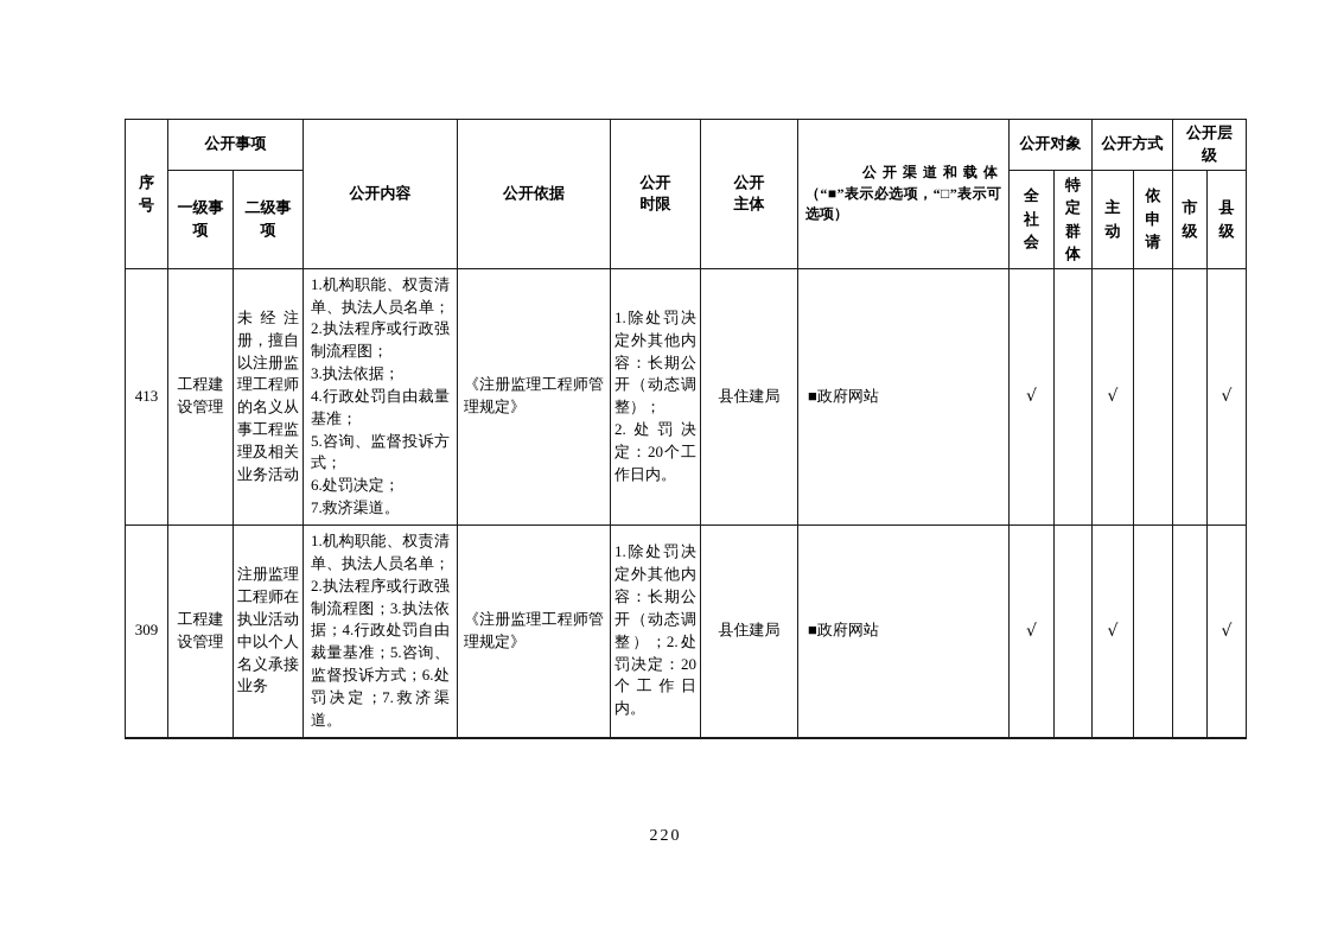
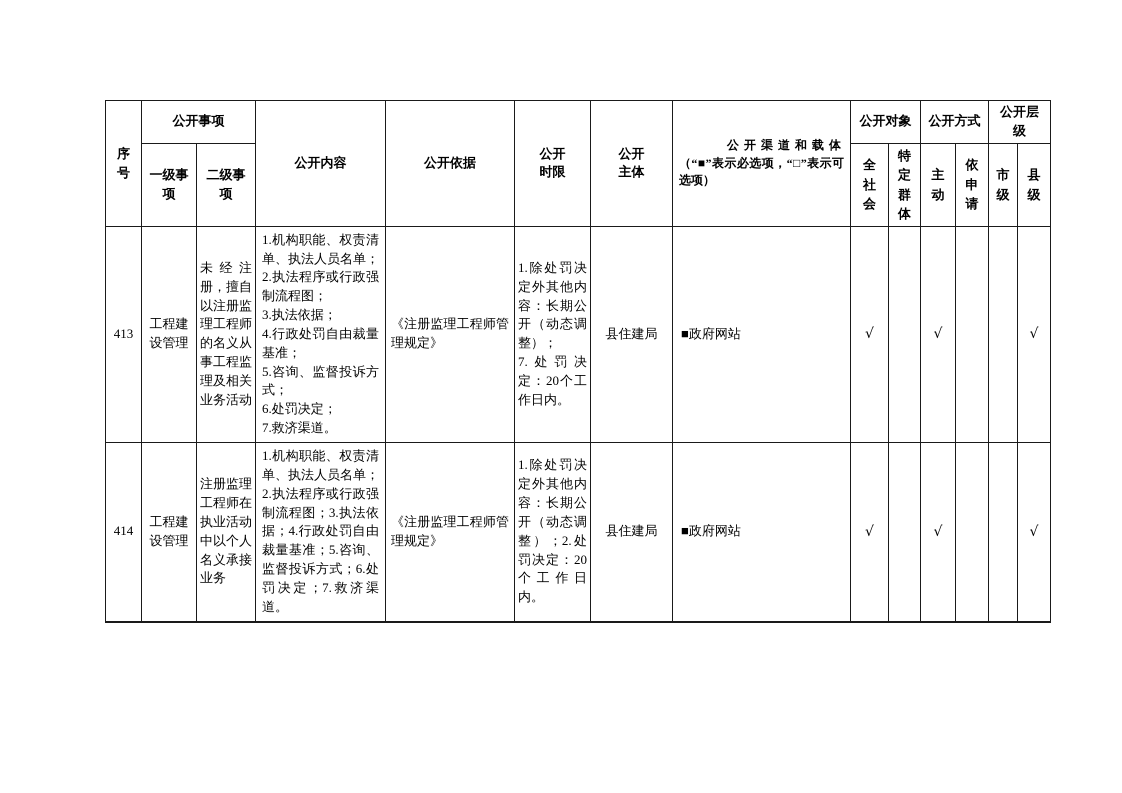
  序号	公开事项	公开内容	公开依据	公开 时限	公开 主体	公 开 渠 道 和 载 体 （“■”表示必选项，“□”表示可选项）	公开对象	公开方式	公开层级
  一级事项	二级事项	全社会	特定群体	主动	依申请	市级	县级
- 413	工程建设管理	未经注册，擅自以注册监理工程师的名义从事工程监理及相关业务活动	1.机构职能、权责清单、执法人员名单； 2.执法程序或行政强制流程图； 3.执法依据； 4.行政处罚自由裁量基准； 5.咨询、监督投诉方式； 6.处罚决定； 7.救济渠道。	《注册监理工程师管理规定》	1.除处罚决定外其他内容：长期公开（动态调整）； 2.处罚决定：20个工作日内。	县住建局	■政府网站	√		√			√
+ 413	工程建设管理	未经注册，擅自以注册监理工程师的名义从事工程监理及相关业务活动	1.机构职能、权责清单、执法人员名单； 2.执法程序或行政强制流程图； 3.执法依据； 4.行政处罚自由裁量基准； 5.咨询、监督投诉方式； 6.处罚决定； 7.救济渠道。	《注册监理工程师管理规定》	1.除处罚决定外其他内容：长期公开（动态调整）； 7.处罚决定：20个工作日内。	县住建局	■政府网站	√		√			√
- 309	工程建设管理	注册监理工程师在执业活动中以个人名义承接业务	1.机构职能、权责清单、执法人员名单；2.执法程序或行政强制流程图；3.执法依据；4.行政处罚自由裁量基准；5.咨询、监督投诉方式；6.处罚决定；7.救济渠道。	《注册监理工程师管理规定》	1.除处罚决定外其他内容：长期公开（动态调整）；2.处罚决定：20个工作日内。	县住建局	■政府网站	√		√			√
+ 414	工程建设管理	注册监理工程师在执业活动中以个人名义承接业务	1.机构职能、权责清单、执法人员名单；2.执法程序或行政强制流程图；3.执法依据；4.行政处罚自由裁量基准；5.咨询、监督投诉方式；6.处罚决定；7.救济渠道。	《注册监理工程师管理规定》	1.除处罚决定外其他内容：长期公开（动态调整）；2.处罚决定：20个工作日内。	县住建局	■政府网站	√		√			√
- 220
